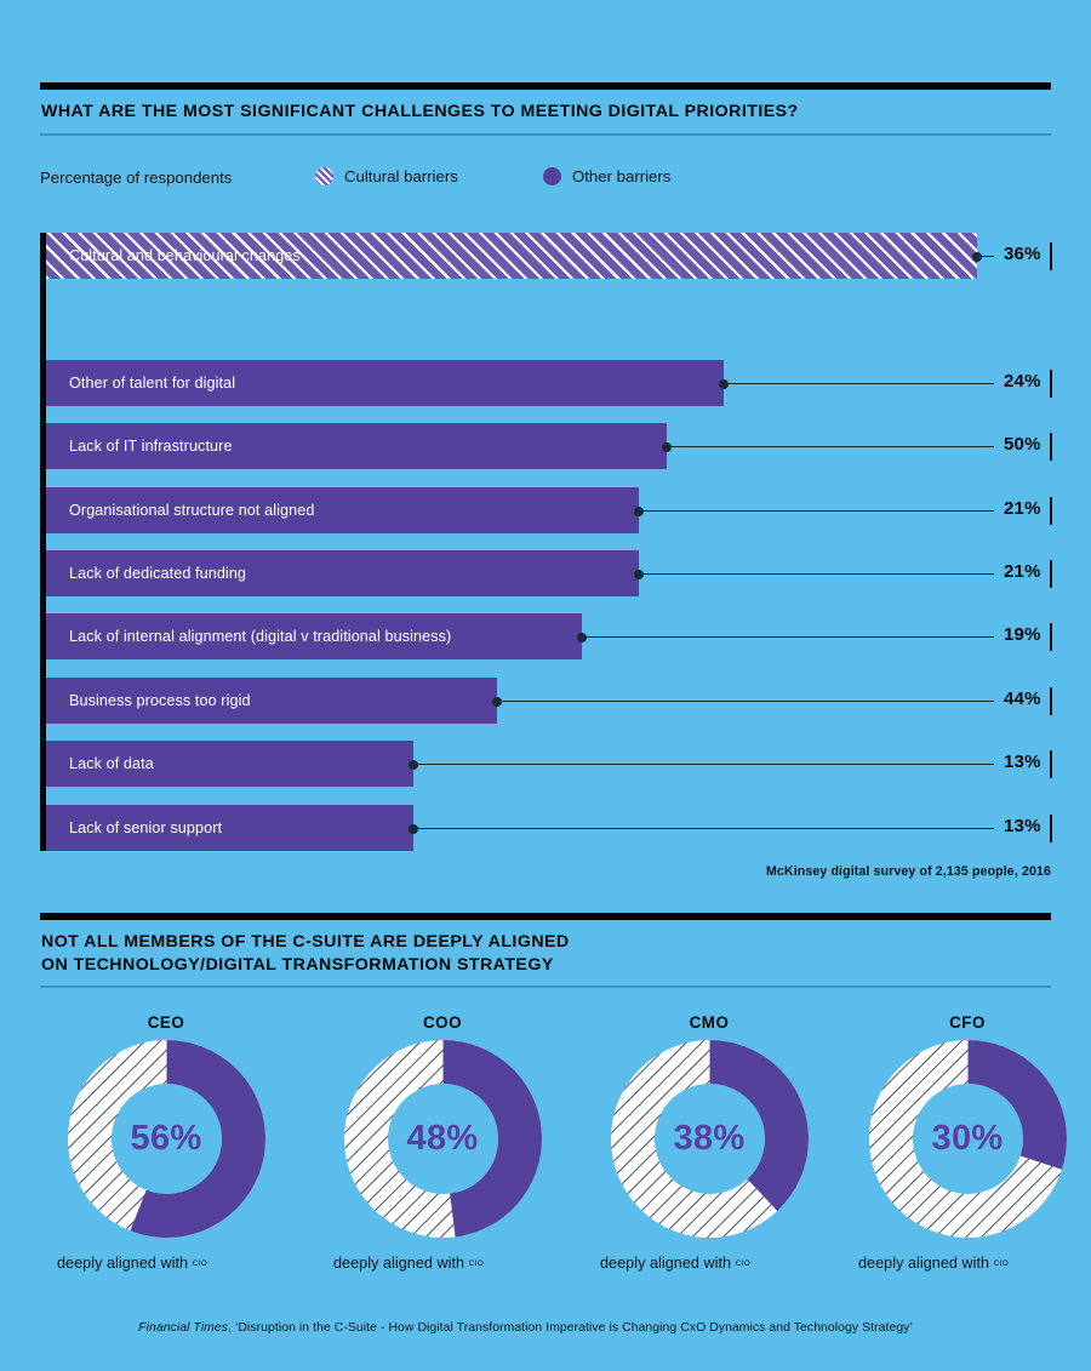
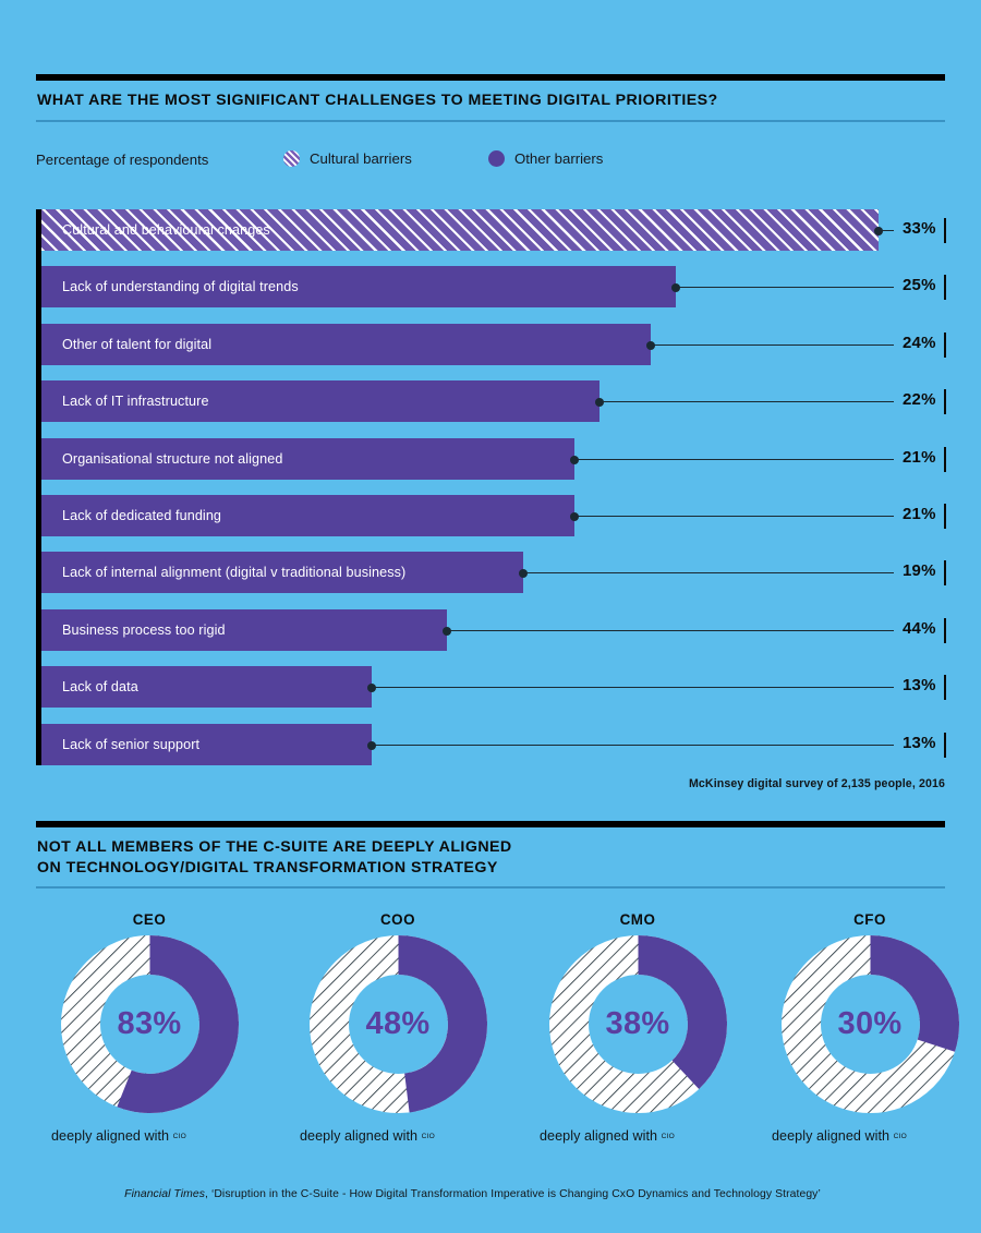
  WHAT ARE THE MOST SIGNIFICANT CHALLENGES TO MEETING DIGITAL PRIORITIES?
  Percentage of respondents
  Cultural barriers
  Other barriers
  Cultural and behavioural changes
- 36%
+ 33%
+ Lack of understanding of digital trends
+ 25%
  Other of talent for digital
  24%
  Lack of IT infrastructure
- 50%
+ 22%
  Organisational structure not aligned
  21%
  Lack of dedicated funding
  21%
  Lack of internal alignment (digital v traditional business)
  19%
  Business process too rigid
  44%
  Lack of data
  13%
  Lack of senior support
  13%
  McKinsey digital survey of 2,135 people, 2016
  NOT ALL MEMBERS OF THE C-SUITE ARE DEEPLY ALIGNED
  ON TECHNOLOGY/DIGITAL TRANSFORMATION STRATEGY
  CEO
- 56%
+ 83%
  deeply aligned with
  COO
  48%
  deeply aligned with
  CMO
  38%
  deeply aligned with
  CFO
  30%
  deeply aligned with
  Financial Times, ‘Disruption in the C-Suite - How Digital Transformation Imperative is Changing CxO Dynamics and Technology Strategy’
